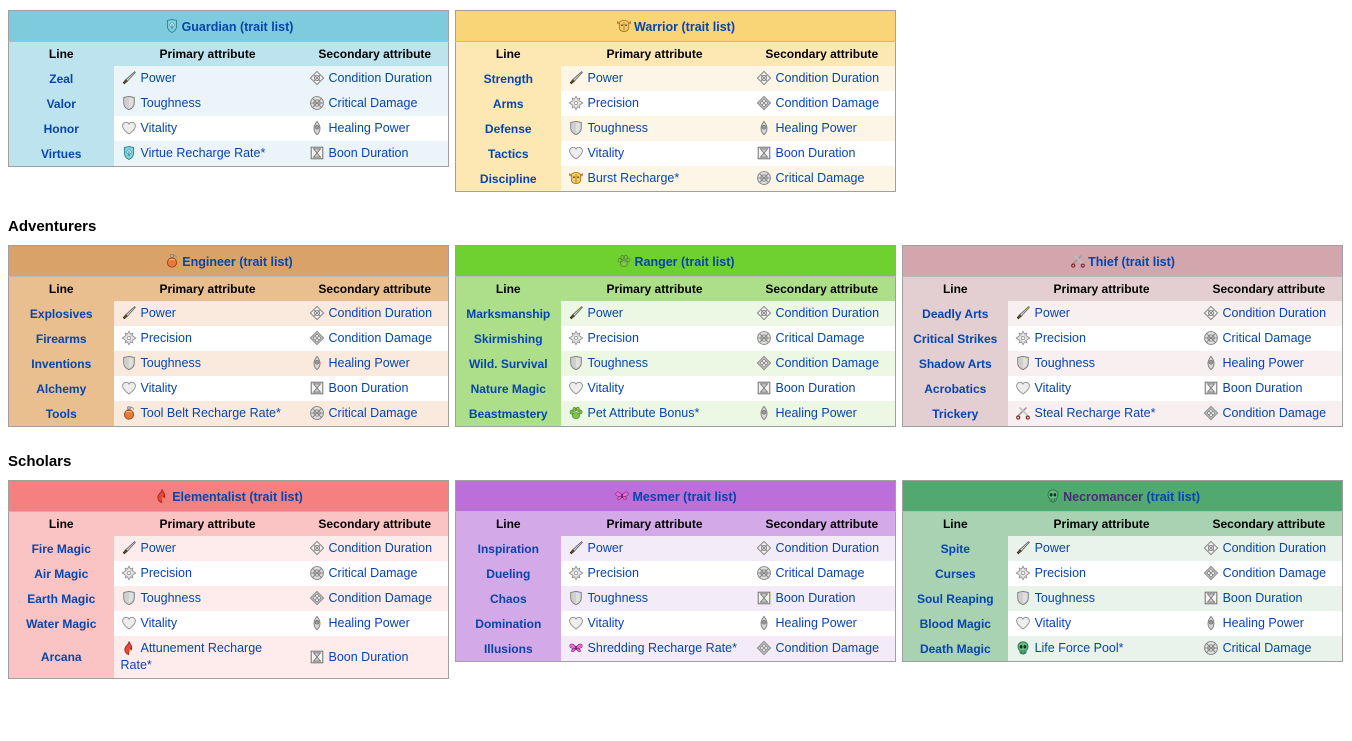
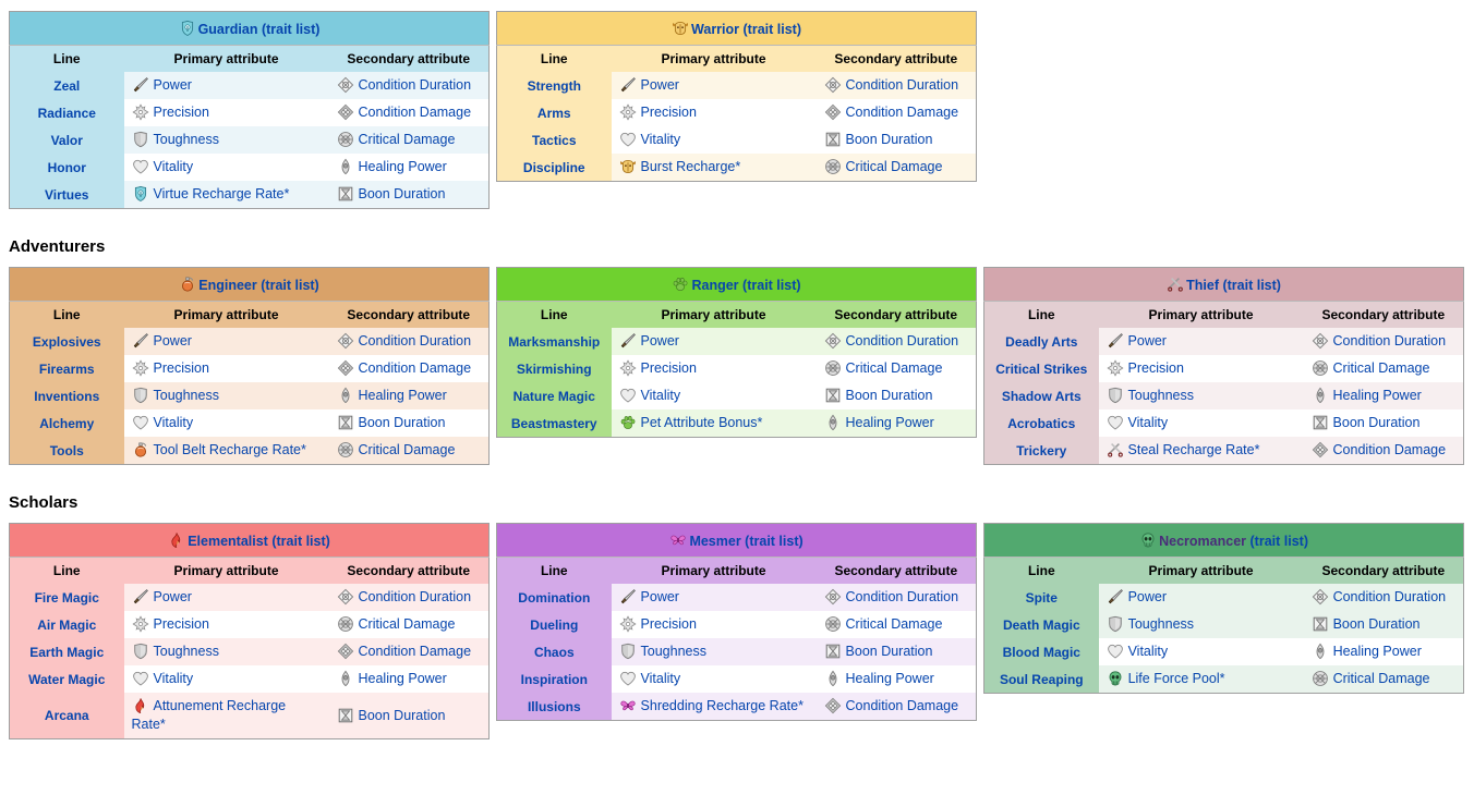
  Guardian (trait list)
  Line	Primary attribute	Secondary attribute
  Zeal	Power	Condition Duration
+ Radiance	Precision	Condition Damage
  Valor	Toughness	Critical Damage
  Honor	Vitality	Healing Power
  Virtues	Virtue Recharge Rate*	Boon Duration
  Warrior (trait list)
  Line	Primary attribute	Secondary attribute
  Strength	Power	Condition Duration
  Arms	Precision	Condition Damage
- Defense	Toughness	Healing Power
  Tactics	Vitality	Boon Duration
  Discipline	Burst Recharge*	Critical Damage
  Adventurers
  Engineer (trait list)
  Line	Primary attribute	Secondary attribute
  Explosives	Power	Condition Duration
  Firearms	Precision	Condition Damage
  Inventions	Toughness	Healing Power
  Alchemy	Vitality	Boon Duration
  Tools	Tool Belt Recharge Rate*	Critical Damage
  Ranger (trait list)
  Line	Primary attribute	Secondary attribute
  Marksmanship	Power	Condition Duration
  Skirmishing	Precision	Critical Damage
- Wild. Survival	Toughness	Condition Damage
  Nature Magic	Vitality	Boon Duration
  Beastmastery	Pet Attribute Bonus*	Healing Power
  Thief (trait list)
  Line	Primary attribute	Secondary attribute
  Deadly Arts	Power	Condition Duration
  Critical Strikes	Precision	Critical Damage
  Shadow Arts	Toughness	Healing Power
  Acrobatics	Vitality	Boon Duration
  Trickery	Steal Recharge Rate*	Condition Damage
  Scholars
  Elementalist (trait list)
  Line	Primary attribute	Secondary attribute
  Fire Magic	Power	Condition Duration
  Air Magic	Precision	Critical Damage
  Earth Magic	Toughness	Condition Damage
  Water Magic	Vitality	Healing Power
  Arcana	Attunement Recharge Rate*	Boon Duration
  Mesmer (trait list)
  Line	Primary attribute	Secondary attribute
- Inspiration	Power	Condition Duration
+ Domination	Power	Condition Duration
  Dueling	Precision	Critical Damage
  Chaos	Toughness	Boon Duration
- Domination	Vitality	Healing Power
+ Inspiration	Vitality	Healing Power
  Illusions	Shredding Recharge Rate*	Condition Damage
  Necromancer (trait list)
  Line	Primary attribute	Secondary attribute
  Spite	Power	Condition Duration
- Curses	Precision	Condition Damage
- Soul Reaping	Toughness	Boon Duration
+ Death Magic	Toughness	Boon Duration
  Blood Magic	Vitality	Healing Power
- Death Magic	Life Force Pool*	Critical Damage
+ Soul Reaping	Life Force Pool*	Critical Damage
